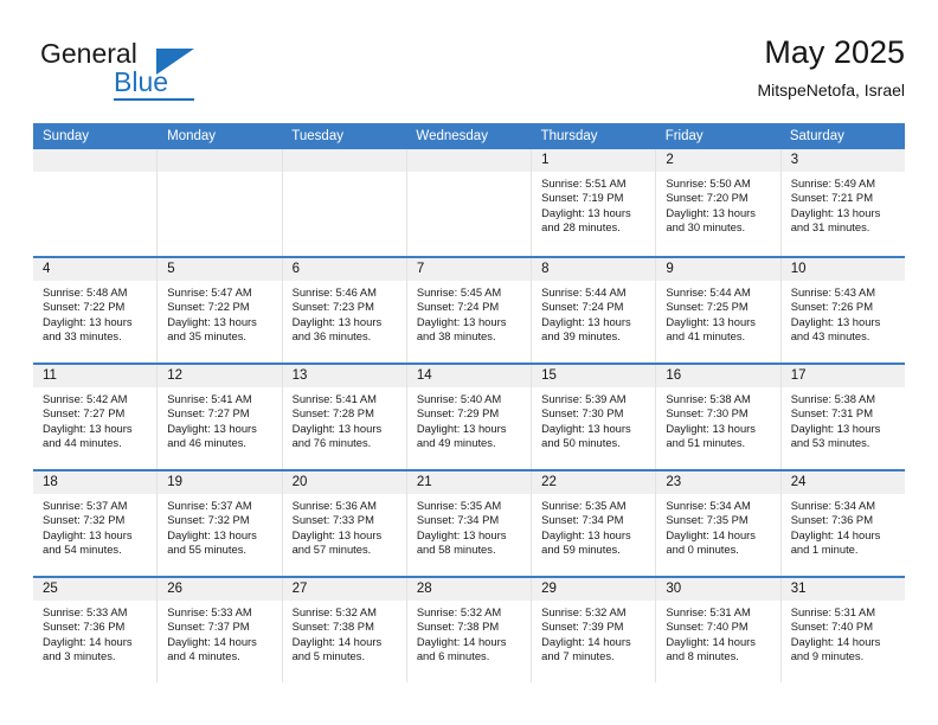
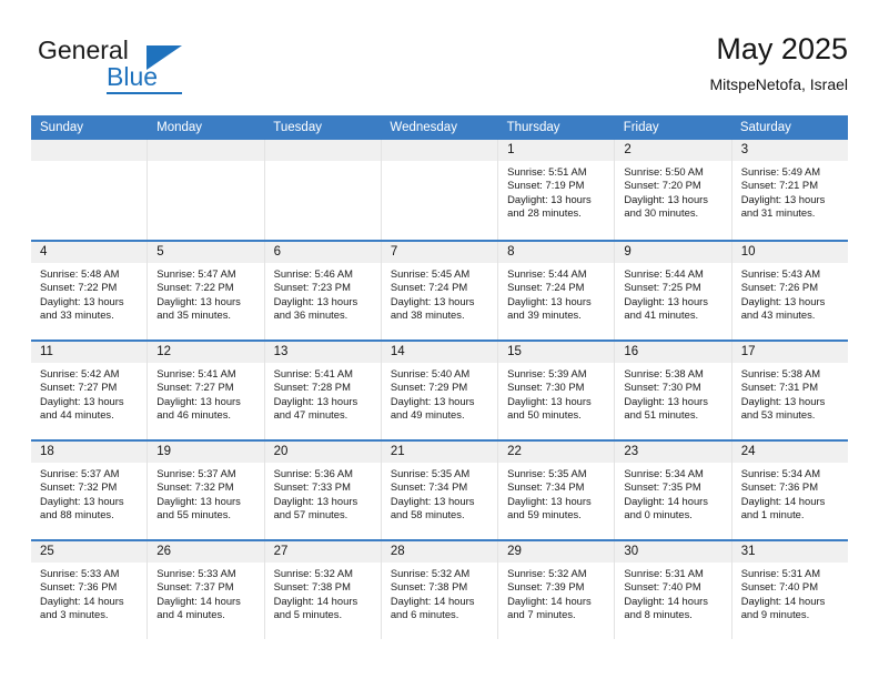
  General
  Blue
  May 2025
  MitspeNetofa, Israel
  Sunday
  Monday
  Tuesday
  Wednesday
  Thursday
  Friday
  Saturday
  1
  Sunrise: 5:51 AM
  Sunset: 7:19 PM
  Daylight: 13 hours
  and 28 minutes.
  2
  Sunrise: 5:50 AM
  Sunset: 7:20 PM
  Daylight: 13 hours
  and 30 minutes.
  3
  Sunrise: 5:49 AM
  Sunset: 7:21 PM
  Daylight: 13 hours
  and 31 minutes.
  4
  Sunrise: 5:48 AM
  Sunset: 7:22 PM
  Daylight: 13 hours
  and 33 minutes.
  5
  Sunrise: 5:47 AM
  Sunset: 7:22 PM
  Daylight: 13 hours
  and 35 minutes.
  6
  Sunrise: 5:46 AM
  Sunset: 7:23 PM
  Daylight: 13 hours
  and 36 minutes.
  7
  Sunrise: 5:45 AM
  Sunset: 7:24 PM
  Daylight: 13 hours
  and 38 minutes.
  8
  Sunrise: 5:44 AM
  Sunset: 7:24 PM
  Daylight: 13 hours
  and 39 minutes.
  9
  Sunrise: 5:44 AM
  Sunset: 7:25 PM
  Daylight: 13 hours
  and 41 minutes.
  10
  Sunrise: 5:43 AM
  Sunset: 7:26 PM
  Daylight: 13 hours
  and 43 minutes.
  11
  Sunrise: 5:42 AM
  Sunset: 7:27 PM
  Daylight: 13 hours
  and 44 minutes.
  12
  Sunrise: 5:41 AM
  Sunset: 7:27 PM
  Daylight: 13 hours
  and 46 minutes.
  13
  Sunrise: 5:41 AM
  Sunset: 7:28 PM
  Daylight: 13 hours
- and 76 minutes.
+ and 47 minutes.
  14
  Sunrise: 5:40 AM
  Sunset: 7:29 PM
  Daylight: 13 hours
  and 49 minutes.
  15
  Sunrise: 5:39 AM
  Sunset: 7:30 PM
  Daylight: 13 hours
  and 50 minutes.
  16
  Sunrise: 5:38 AM
  Sunset: 7:30 PM
  Daylight: 13 hours
  and 51 minutes.
  17
  Sunrise: 5:38 AM
  Sunset: 7:31 PM
  Daylight: 13 hours
  and 53 minutes.
  18
  Sunrise: 5:37 AM
  Sunset: 7:32 PM
  Daylight: 13 hours
- and 54 minutes.
+ and 88 minutes.
  19
  Sunrise: 5:37 AM
  Sunset: 7:32 PM
  Daylight: 13 hours
  and 55 minutes.
  20
  Sunrise: 5:36 AM
  Sunset: 7:33 PM
  Daylight: 13 hours
  and 57 minutes.
  21
  Sunrise: 5:35 AM
  Sunset: 7:34 PM
  Daylight: 13 hours
  and 58 minutes.
  22
  Sunrise: 5:35 AM
  Sunset: 7:34 PM
  Daylight: 13 hours
  and 59 minutes.
  23
  Sunrise: 5:34 AM
  Sunset: 7:35 PM
  Daylight: 14 hours
  and 0 minutes.
  24
  Sunrise: 5:34 AM
  Sunset: 7:36 PM
  Daylight: 14 hours
  and 1 minute.
  25
  Sunrise: 5:33 AM
  Sunset: 7:36 PM
  Daylight: 14 hours
  and 3 minutes.
  26
  Sunrise: 5:33 AM
  Sunset: 7:37 PM
  Daylight: 14 hours
  and 4 minutes.
  27
  Sunrise: 5:32 AM
  Sunset: 7:38 PM
  Daylight: 14 hours
  and 5 minutes.
  28
  Sunrise: 5:32 AM
  Sunset: 7:38 PM
  Daylight: 14 hours
  and 6 minutes.
  29
  Sunrise: 5:32 AM
  Sunset: 7:39 PM
  Daylight: 14 hours
  and 7 minutes.
  30
  Sunrise: 5:31 AM
  Sunset: 7:40 PM
  Daylight: 14 hours
  and 8 minutes.
  31
  Sunrise: 5:31 AM
  Sunset: 7:40 PM
  Daylight: 14 hours
  and 9 minutes.
